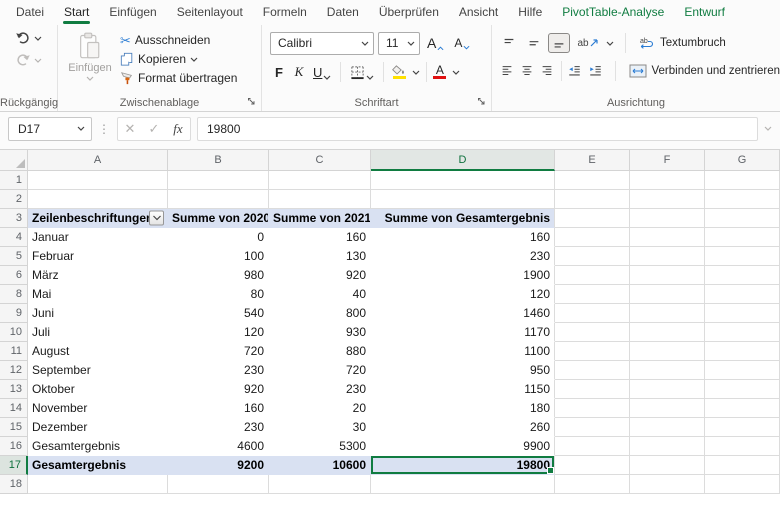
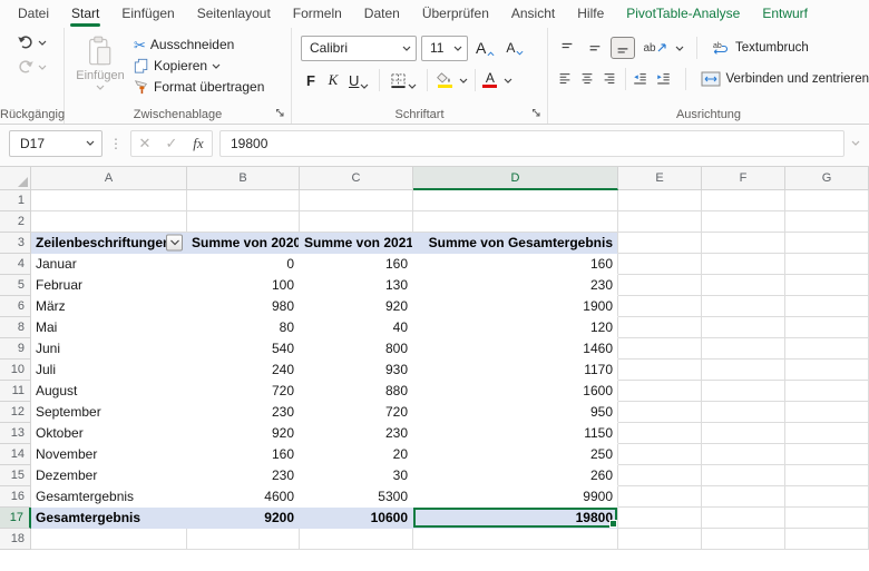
  Datei
  Start
  Einfügen
  Seitenlayout
  Formeln
  Daten
  Überprüfen
  Ansicht
  Hilfe
  PivotTable-Analyse
  Entwurf
  Rückgängig
  Einfügen
  ✂
  Ausschneiden
  Kopieren
  Format übertragen
  Zwischenablage
  Calibri
  11
  A
  A
  F
  K
  U
  A
  Schriftart
  ab
  Textumbruch
  Verbinden und zentrieren
  Ausrichtung
  D17
  ⋮
  ✕
  ✓
  fx
  19800
  	A	B	C	D	E	F	G
  1
  2
  3	Zeilenbeschriftunge	Summe von 2020	Summe von 2021	Summe von Gesamtergebnis
  4	Januar	0	160	160
  5	Februar	100	130	230
  6	März	980	920	1900
  8	Mai	80	40	120
  9	Juni	540	800	1460
- 10	Juli	120	930	1170
+ 10	Juli	240	930	1170
- 11	August	720	880	1100
+ 11	August	720	880	1600
  12	September	230	720	950
  13	Oktober	920	230	1150
- 14	November	160	20	180
+ 14	November	160	20	250
  15	Dezember	230	30	260
  16	Gesamtergebnis	4600	5300	9900
  17	Gesamtergebnis	9200	10600	19800
  18
